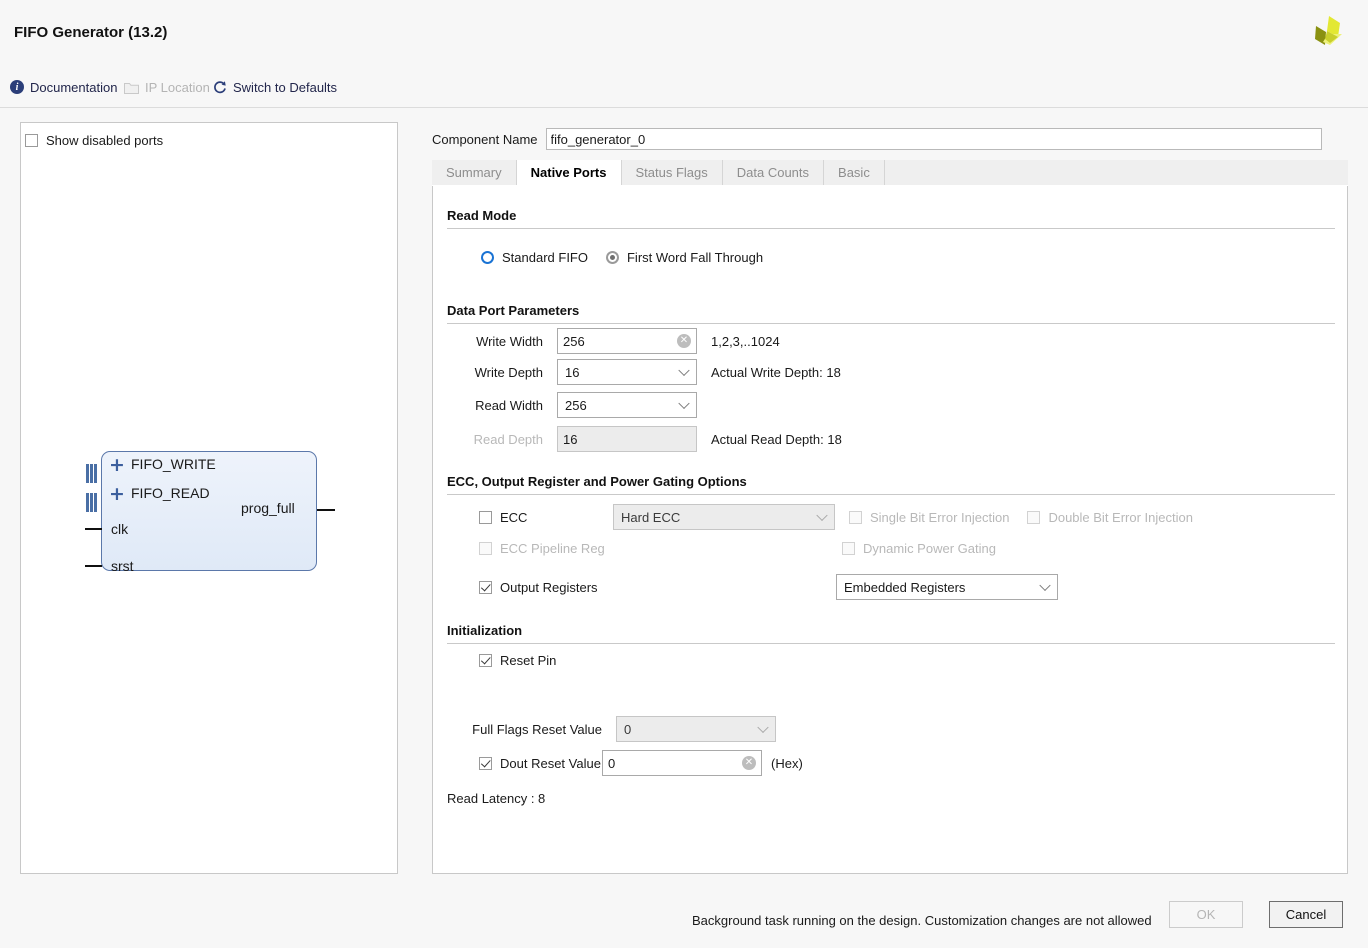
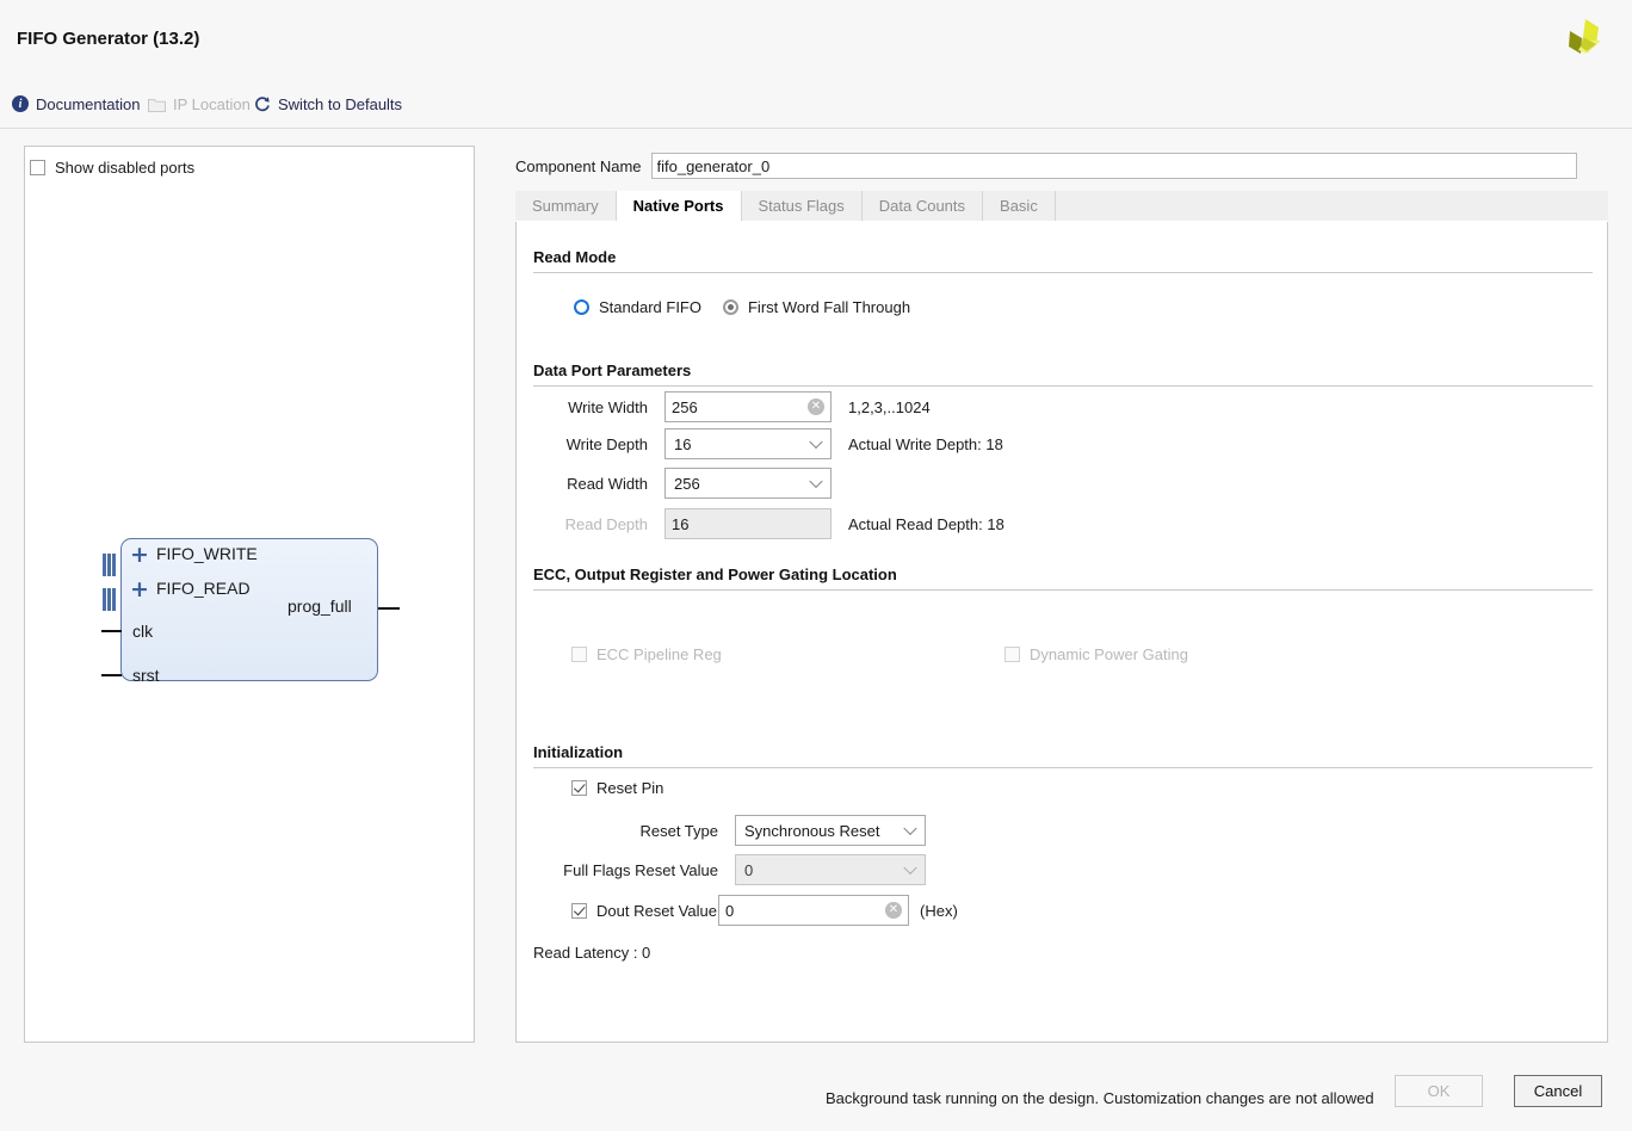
  FIFO Generator (13.2)
  i
  Documentation
  IP Location
  Switch to Defaults
  Show disabled ports
  +
  +
  FIFO_WRITE
  FIFO_READ
  clk
  srst
  prog_full
  Component Name
  fifo_generator_0
  Summary
  Native Ports
  Status Flags
  Data Counts
  Basic
  Read Mode
  Standard FIFO
  First Word Fall Through
  Data Port Parameters
  Write Width
  256
  ✕
  1,2,3,..1024
  Write Depth
  16
  Actual Write Depth: 18
  Read Width
  256
  Read Depth
  16
  Actual Read Depth: 18
- ECC, Output Register and Power Gating Options
+ ECC, Output Register and Power Gating Location
- ECC
- Hard ECC
- Single Bit Error Injection
- Double Bit Error Injection
  ECC Pipeline Reg
  Dynamic Power Gating
- Output Registers
- Embedded Registers
  Initialization
  Reset Pin
+ Reset Type
+ Synchronous Reset
  Full Flags Reset Value
  0
  Dout Reset Value
  0
  ✕
  (Hex)
- Read Latency : 8
+ Read Latency : 0
  Background task running on the design. Customization changes are not allowed
  OK
  Cancel
